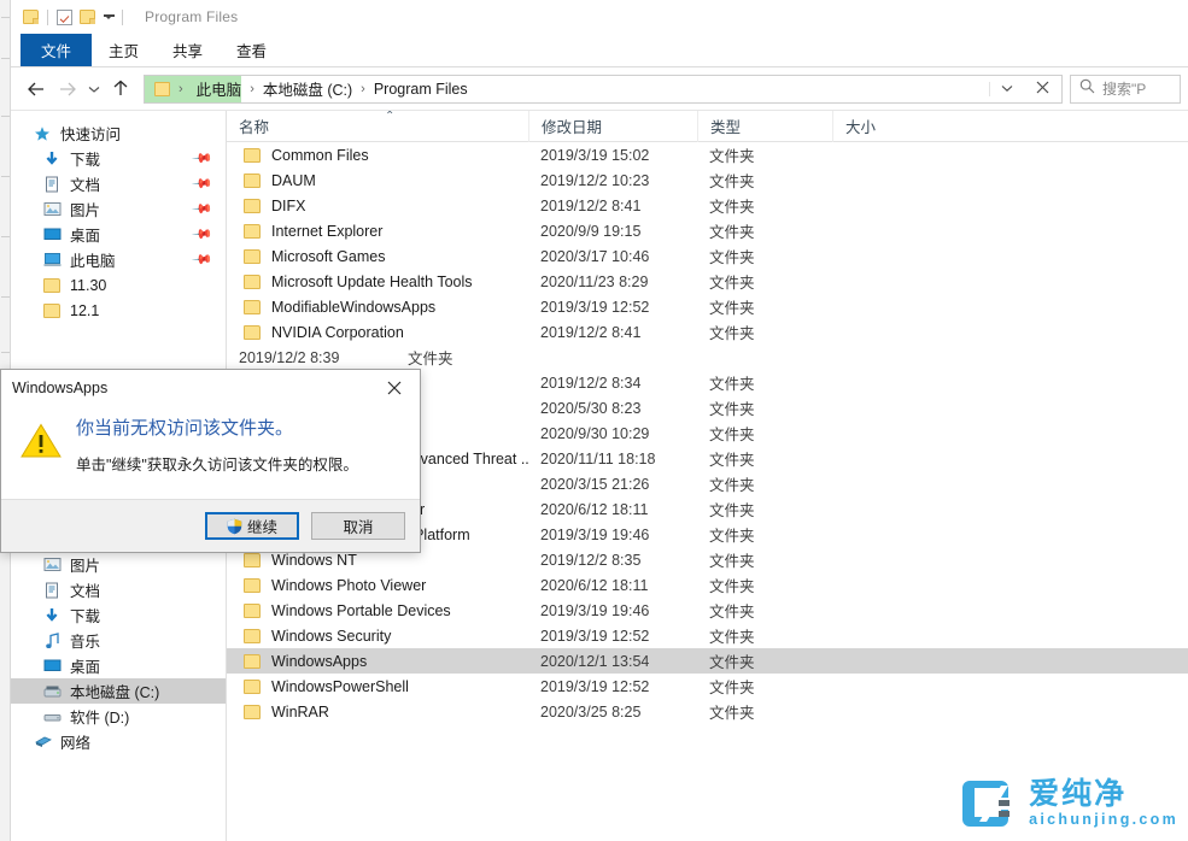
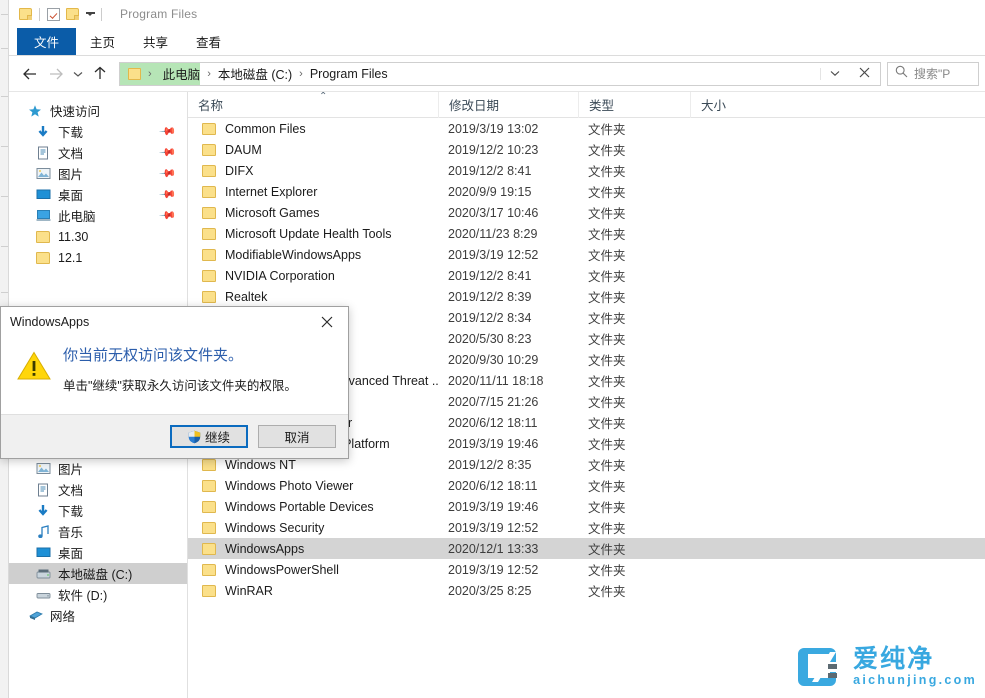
  Program Files
  文件
  主页
  共享
  查看
  ›
  此电脑
  ›
  本地磁盘 (C:)
  ›
  Program Files
  搜索"P
  快速访问
  下载
  文档
  图片
  桌面
  此电脑
  11.30
  12.1
  图片
  文档
  下载
  音乐
  桌面
  本地磁盘 (C:)
  软件 (D:)
  网络
  名称
  ⌃
  修改日期
  类型
  大小
  Common Files
- 2019/3/19 15:02
+ 2019/3/19 13:02
  文件夹
  DAUM
  2019/12/2 10:23
  文件夹
  DIFX
  2019/12/2 8:41
  文件夹
  Internet Explorer
  2020/9/9 19:15
  文件夹
  Microsoft Games
  2020/3/17 10:46
  文件夹
  Microsoft Update Health Tools
  2020/11/23 8:29
  文件夹
  ModifiableWindowsApps
  2019/3/19 12:52
  文件夹
  NVIDIA Corporation
  2019/12/2 8:41
  文件夹
+ Realtek
  2019/12/2 8:39
  文件夹
  2019/12/2 8:34
  文件夹
  2020/5/30 8:23
  文件夹
  2020/9/30 10:29
  文件夹
  2020/11/11 18:18
  文件夹
- 2020/3/15 21:26
+ 2020/7/15 21:26
  文件夹
  2020/6/12 18:11
  文件夹
  2019/3/19 19:46
  文件夹
  Windows NT
  2019/12/2 8:35
  文件夹
  Windows Photo Viewer
  2020/6/12 18:11
  文件夹
  Windows Portable Devices
  2019/3/19 19:46
  文件夹
  Windows Security
  2019/3/19 12:52
  文件夹
  WindowsApps
- 2020/12/1 13:54
+ 2020/12/1 13:33
  文件夹
  WindowsPowerShell
  2019/3/19 12:52
  文件夹
  WinRAR
  2020/3/25 8:25
  文件夹
  WindowsApps
  你当前无权访问该文件夹。
  单击"继续"获取永久访问该文件夹的权限。
  继续
  取消
  爱纯净
  aichunjing.com
